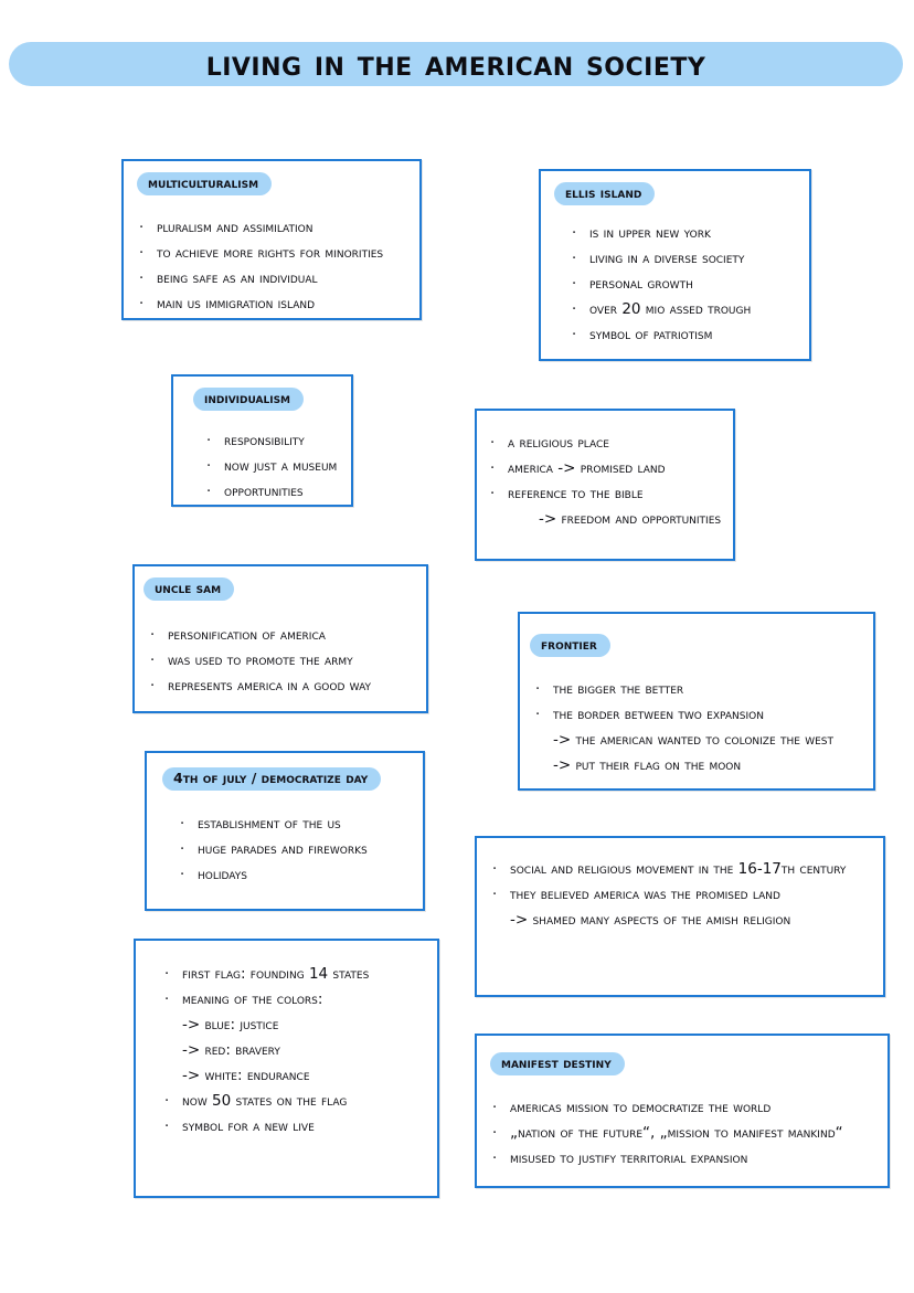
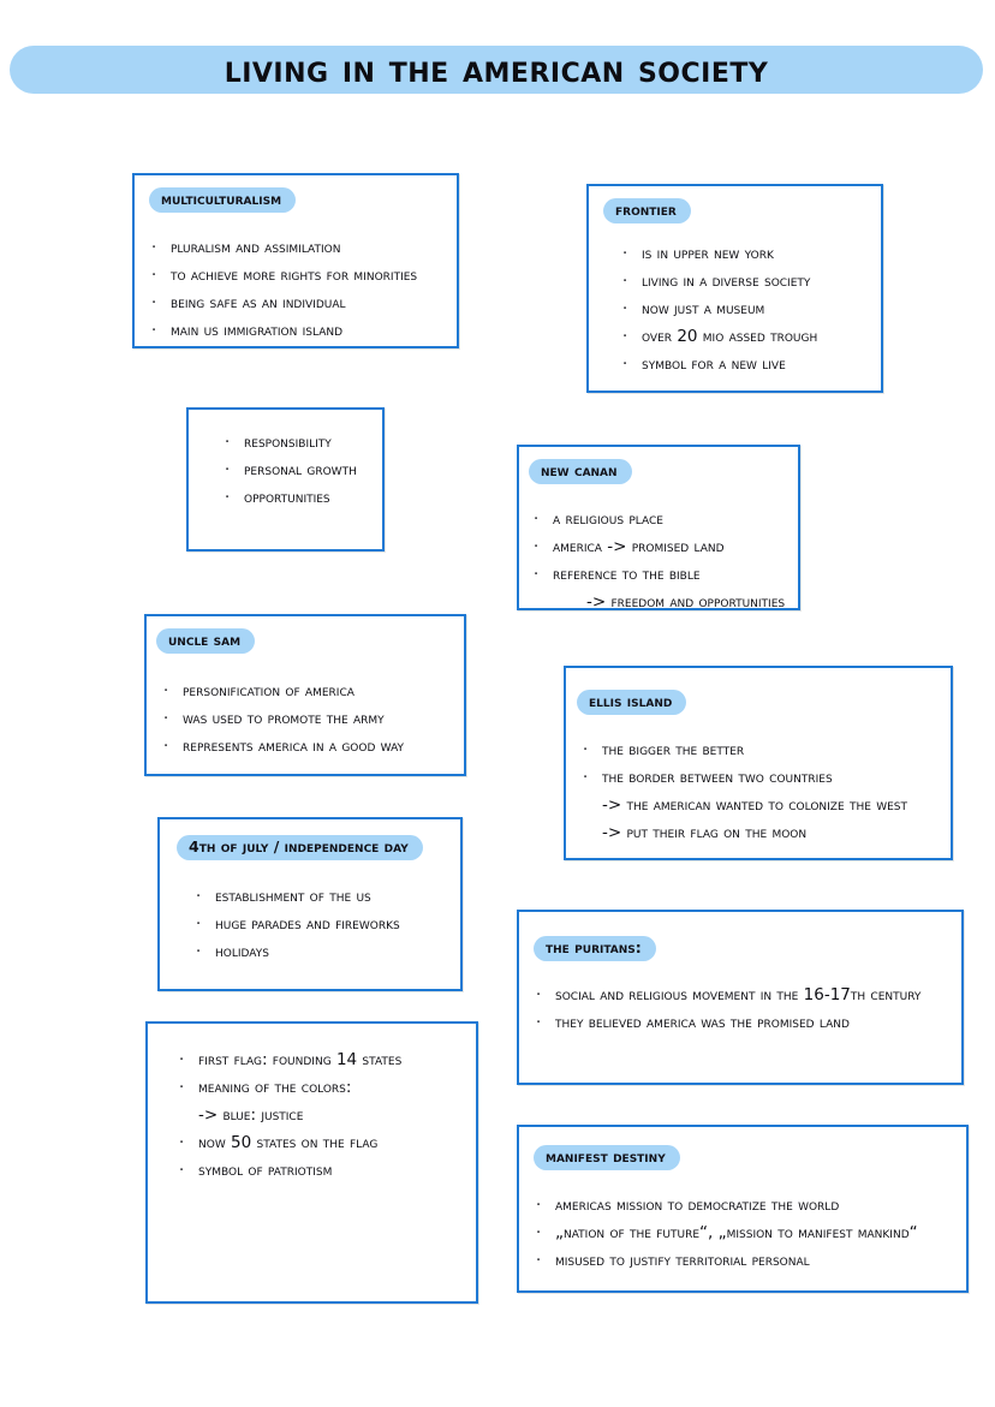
  living in the american society
  multiculturalism
  ·
  pluralism and assimilation
  ·
  to achieve more rights for minorities
  ·
  being safe as an individual
  ·
  main us immigration island
- ellis island
+ frontier
  ·
  is in upper new york
  ·
  living in a diverse society
  ·
- personal growth
+ now just a museum
  ·
  over 20 mio assed trough
  ·
- symbol of patriotism
+ symbol for a new live
- individualism
  ·
  responsibility
  ·
- now just a museum
+ personal growth
  ·
  opportunities
+ new canan
  ·
  a religious place
  ·
  america -> promised land
  ·
  reference to the bible
  -> freedom and opportunities
  uncle sam
  ·
  personification of america
  ·
  was used to promote the army
  ·
  represents america in a good way
- frontier
+ ellis island
  ·
  the bigger the better
  ·
- the border between two expansion
+ the border between two countries
  -> the american wanted to colonize the west
  -> put their flag on the moon
- 4th of july / democratize day
+ 4th of july / independence day
  ·
  establishment of the us
  ·
  huge parades and fireworks
  ·
  holidays
+ the puritans:
  ·
  social and religious movement in the 16-17th century
  ·
  they believed america was the promised land
- -> shamed many aspects of the amish religion
  ·
  first flag: founding 14 states
  ·
  meaning of the colors:
  -> blue: justice
- -> red: bravery
- -> white: endurance
  ·
  now 50 states on the flag
  ·
- symbol for a new live
+ symbol of patriotism
  manifest destiny
  ·
  americas mission to democratize the world
  ·
  „nation of the future“, „mission to manifest mankind“
  ·
- misused to justify territorial expansion
+ misused to justify territorial personal
